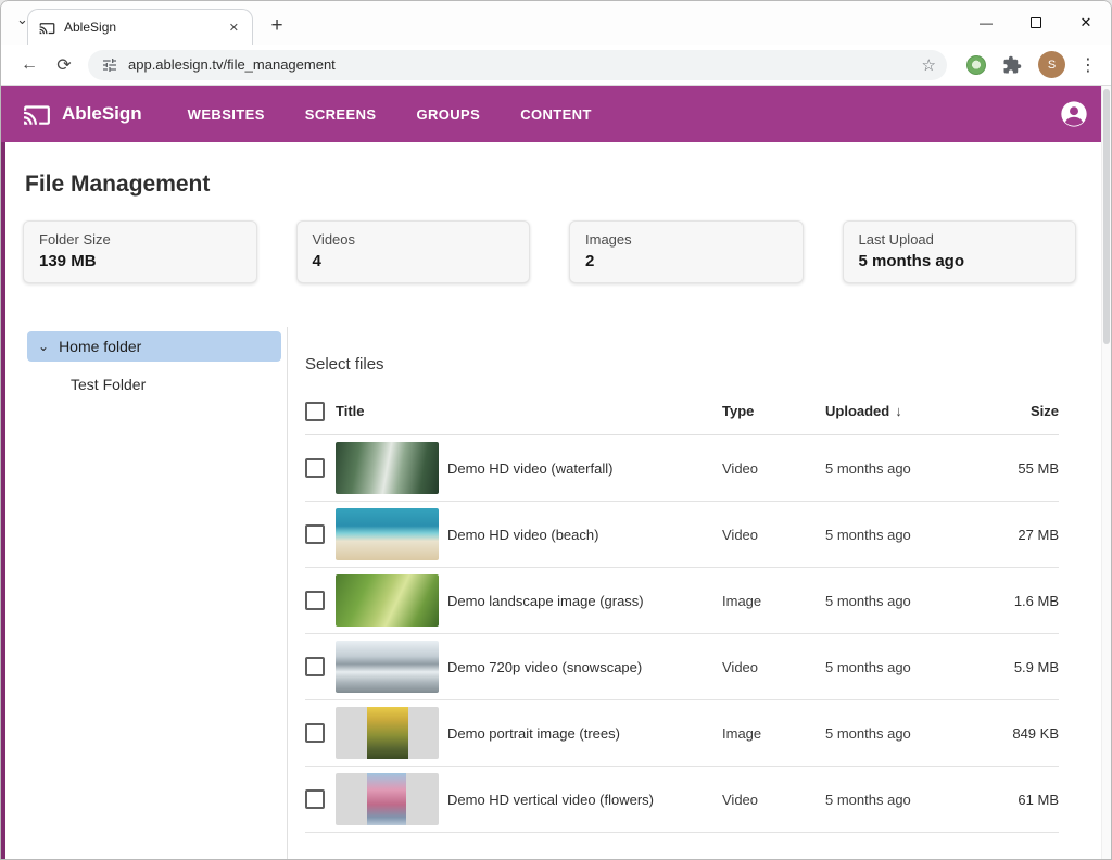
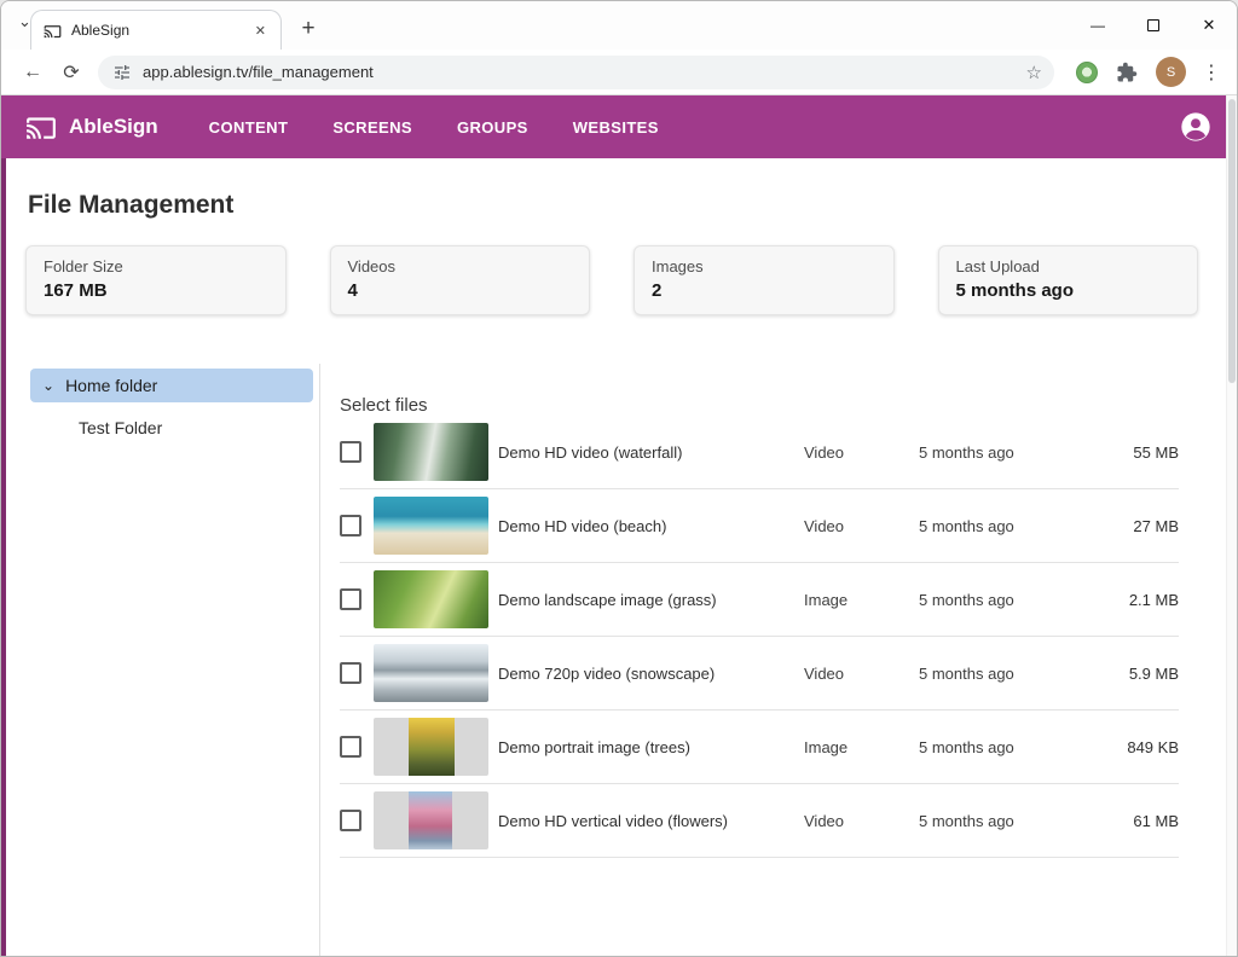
  ⌄
  AbleSign
  ✕
  +
  —
  ✕
  ←
  ⟳
  app.ablesign.tv/file_management
  ☆
  S
  ⋮
  AbleSign
- WEBSITES
+ CONTENT
  SCREENS
  GROUPS
- CONTENT
+ WEBSITES
  File Management
  Folder Size
- 139 MB
+ 167 MB
  Videos
  4
  Images
  2
  Last Upload
  5 months ago
  ⌄
  Home folder
  Test Folder
  Select files
- Title
- Type
- Uploaded
- ↓
- Size
  Demo HD video (waterfall)
  Video
  5 months ago
  55 MB
  Demo HD video (beach)
  Video
  5 months ago
  27 MB
  Demo landscape image (grass)
  Image
  5 months ago
- 1.6 MB
+ 2.1 MB
  Demo 720p video (snowscape)
  Video
  5 months ago
  5.9 MB
  Demo portrait image (trees)
  Image
  5 months ago
  849 KB
  Demo HD vertical video (flowers)
  Video
  5 months ago
  61 MB
